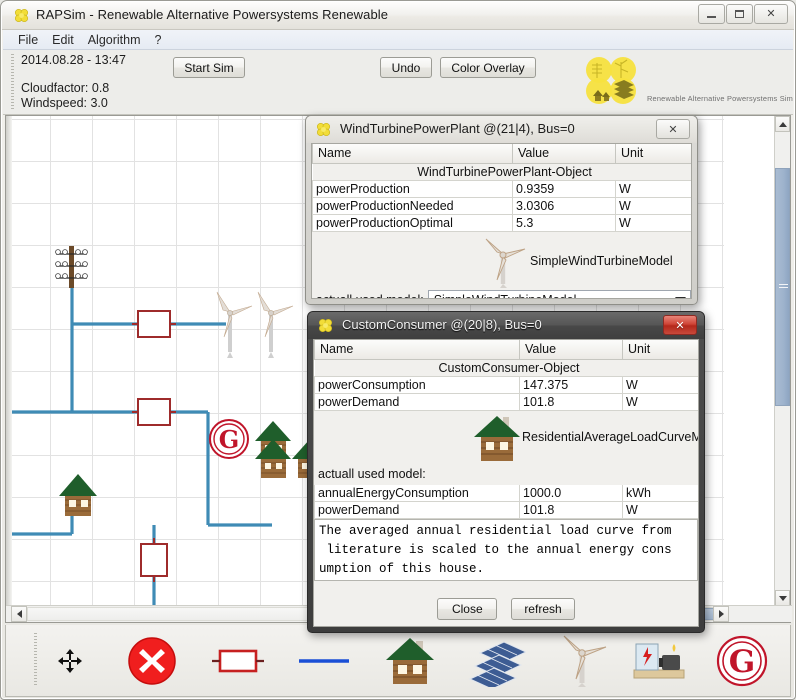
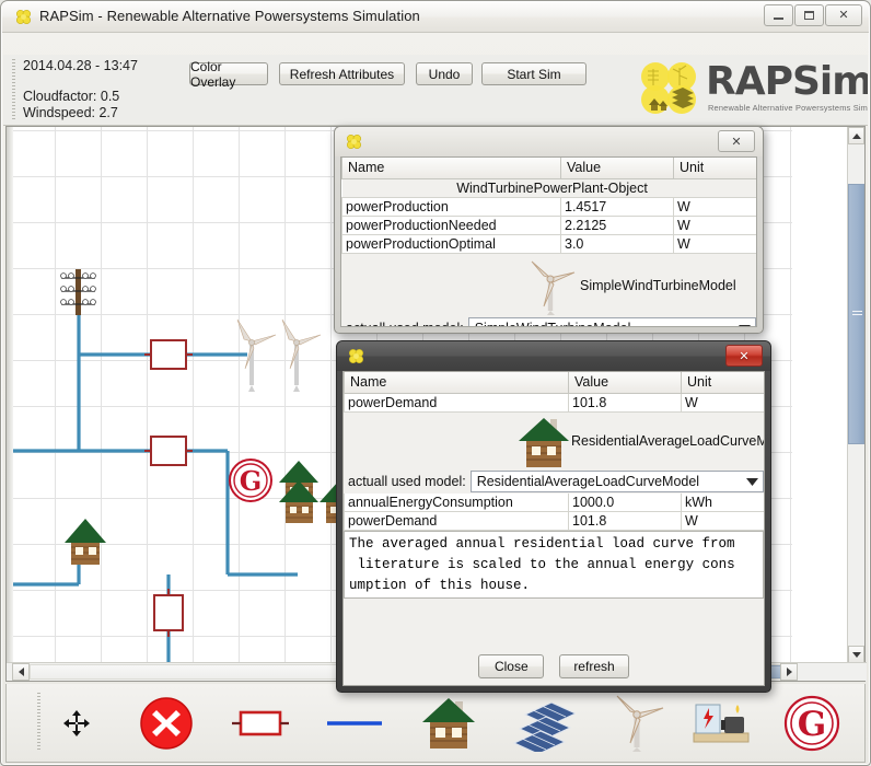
- RAPSim - Renewable Alternative Powersystems Renewable
+ RAPSim - Renewable Alternative Powersystems Simulation
  ✕
- File
- Edit
- Algorithm
- ?
- 2014.08.28 - 13:47
+ 2014.04.28 - 13:47
- Cloudfactor: 0.8
+ Cloudfactor: 0.5
- Windspeed: 3.0
+ Windspeed: 2.7
- Start Sim
+ Color Overlay
+ Refresh Attributes
  Undo
- Color Overlay
+ Start Sim
+ RAPSim
  Renewable Alternative Powersystems Sim
  G
  G
- WindTurbinePowerPlant @(21|4), Bus=0
  ✕
  Name	Value	Unit
  WindTurbinePowerPlant-Object
- powerProduction	0.9359	W
+ powerProduction	1.4517	W
- powerProductionNeeded	3.0306	W
+ powerProductionNeeded	2.2125	W
- powerProductionOptimal	5.3	W
+ powerProductionOptimal	3.0	W
  SimpleWindTurbineModel
- CustomConsumer @(20|8), Bus=0
  ✕
  Name	Value	Unit
- CustomConsumer-Object
- powerConsumption	147.375	W
  powerDemand	101.8	W
  ResidentialAverageLoadCurveM
  actuall used model:
+ ResidentialAverageLoadCurveModel
  annualEnergyConsumption	1000.0	kWh
  powerDemand	101.8	W
  The averaged annual residential load curve from
  literature is scaled to the annual energy cons
  umption of this house.
  Close
  refresh
